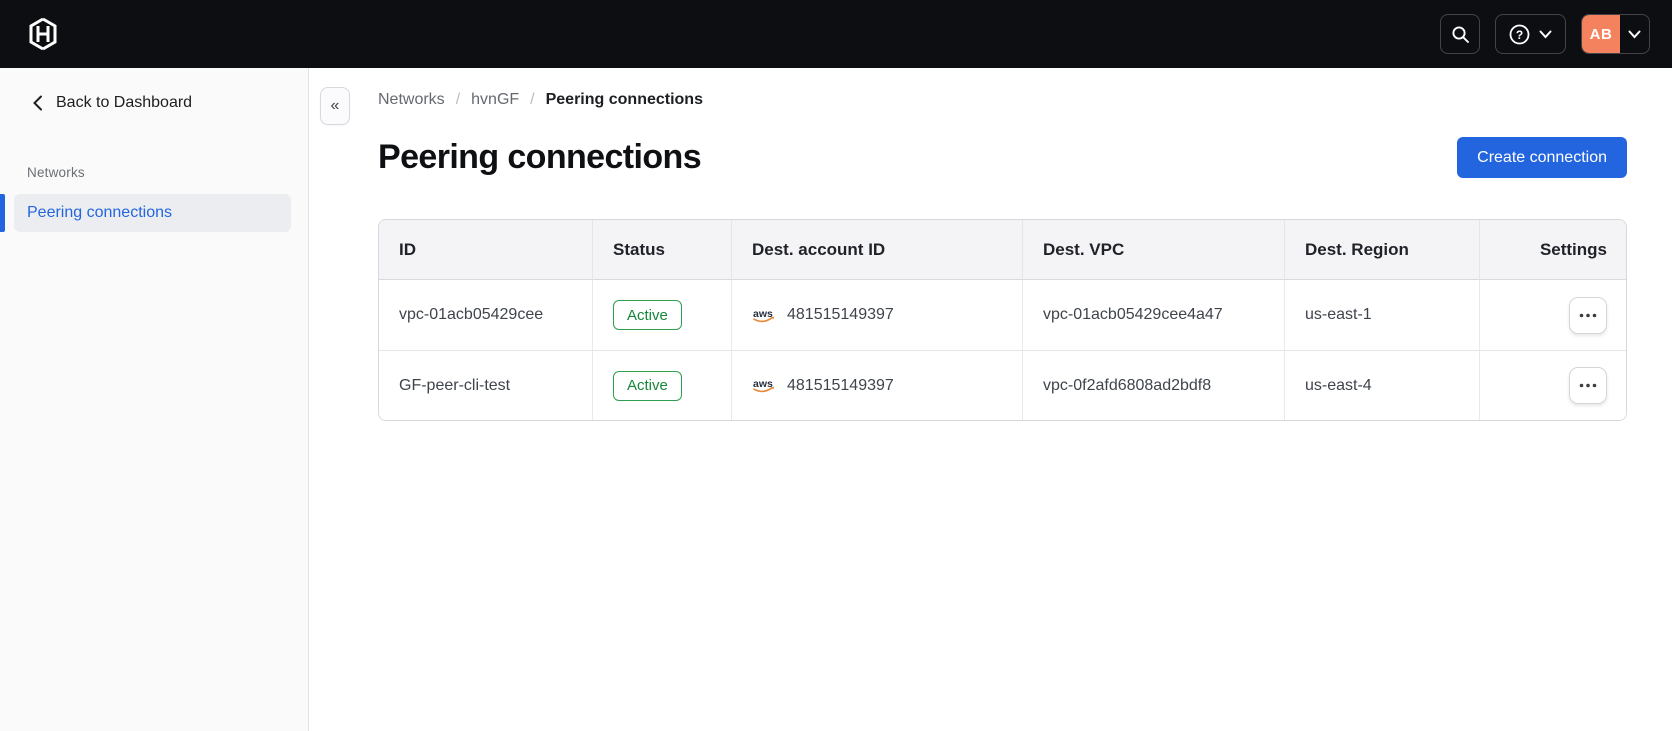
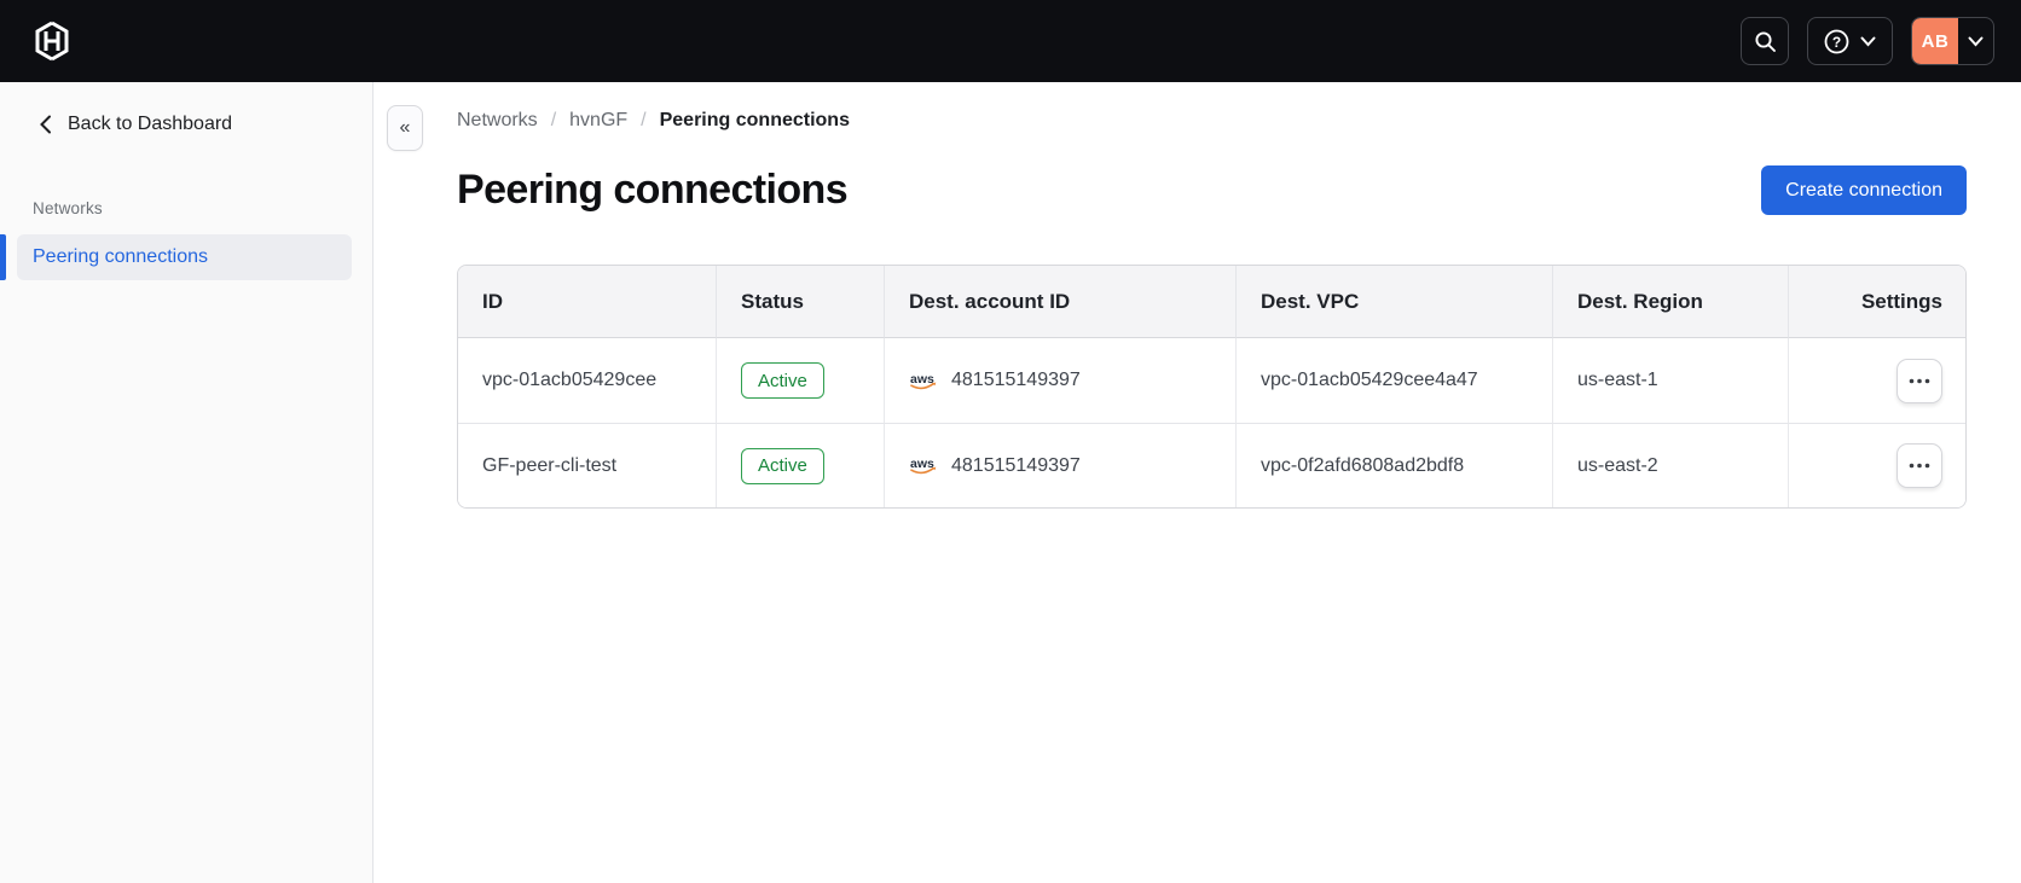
  ?
  AB
  Back to Dashboard
  Networks
  Peering connections
  «
  Networks
  /
  hvnGF
  /
  Peering connections
  Peering connections
  Create connection
  ID	Status	Dest. account ID	Dest. VPC	Dest. Region	Settings
  vpc-01acb05429cee	Active	aws 481515149397	vpc-01acb05429cee4a47	us-east-1
- GF-peer-cli-test	Active	aws 481515149397	vpc-0f2afd6808ad2bdf8	us-east-4
+ GF-peer-cli-test	Active	aws 481515149397	vpc-0f2afd6808ad2bdf8	us-east-2
